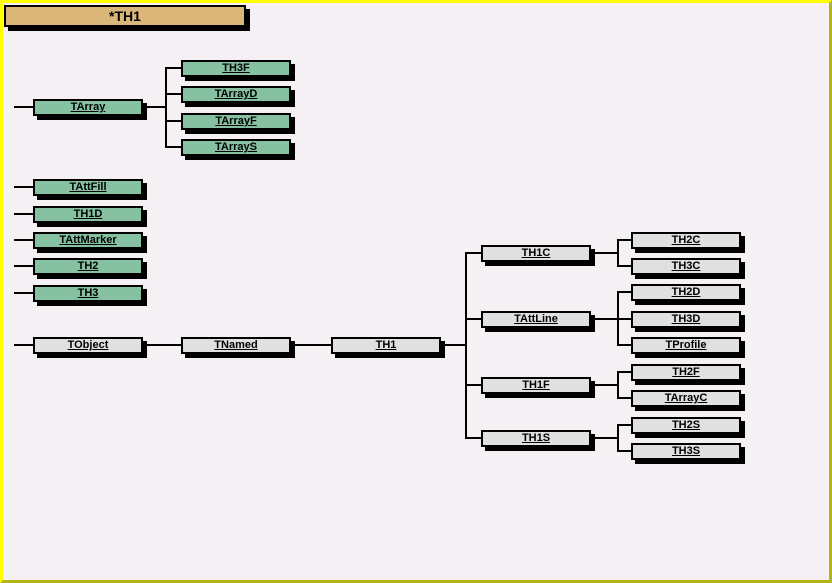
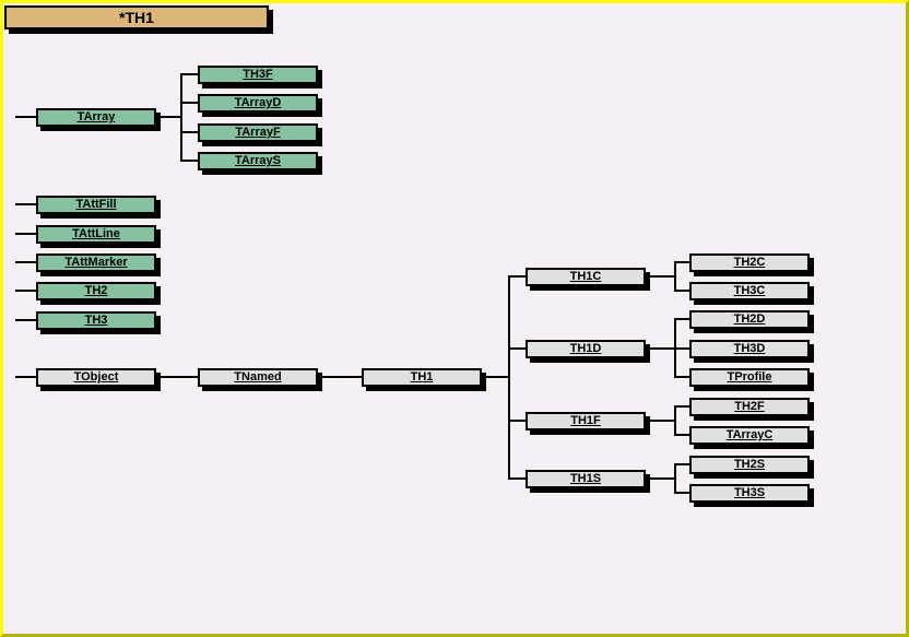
  *TH1
  TArray
  TH3F
  TArrayD
  TArrayF
  TArrayS
  TAttFill
- TH1D
+ TAttLine
  TAttMarker
  TH2
  TH3
  TObject
  TNamed
  TH1
  TH1C
- TAttLine
+ TH1D
  TH1F
  TH1S
  TH2C
  TH3C
  TH2D
  TH3D
  TProfile
  TH2F
  TArrayC
  TH2S
  TH3S
